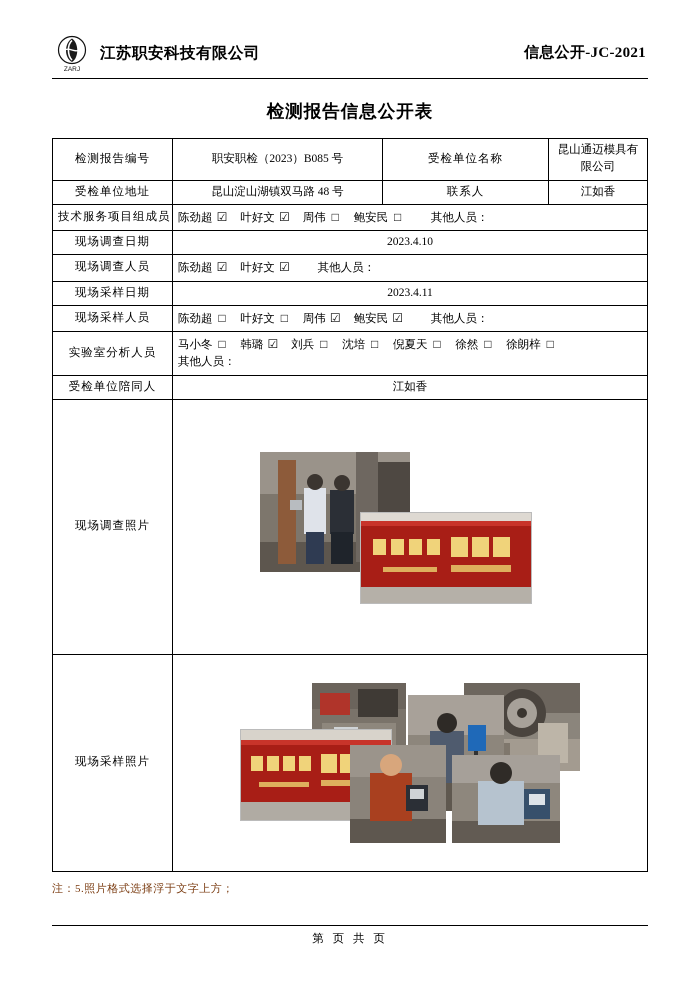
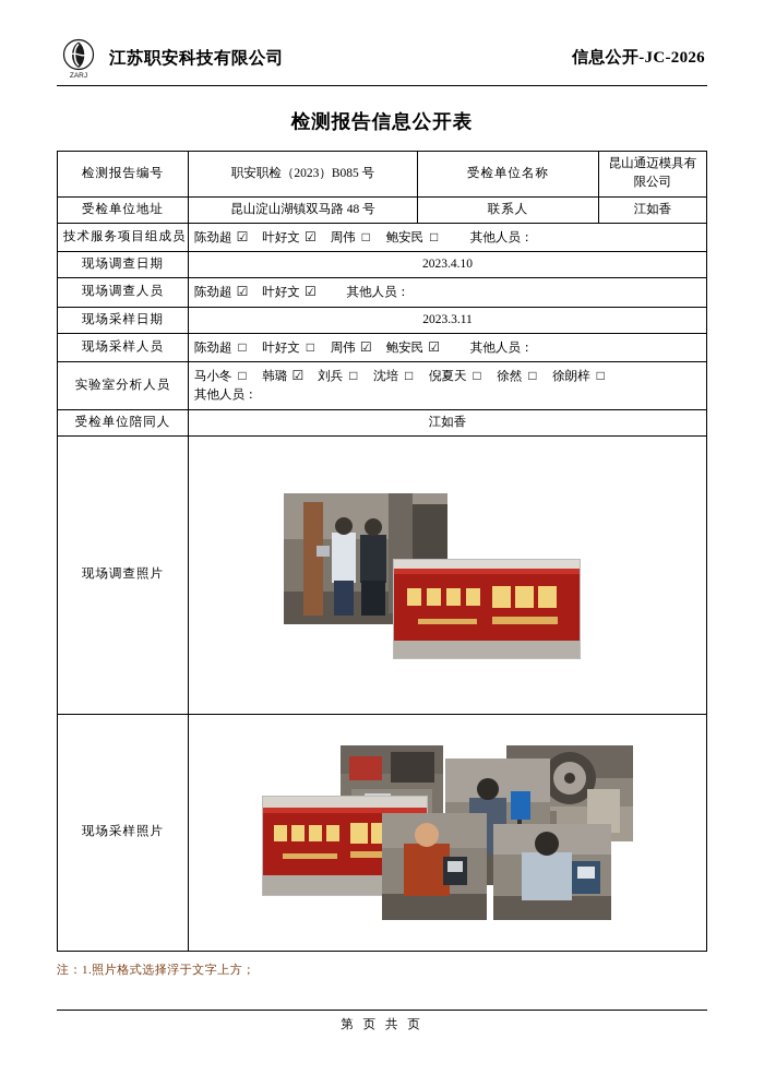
  江苏职安科技有限公司
- 信息公开-JC-2021
+ 信息公开-JC-2026
  检测报告信息公开表
  检测报告编号	职安职检（2023）B085 号	受检单位名称	昆山通迈模具有限公司
  受检单位地址	昆山淀山湖镇双马路 48 号	联系人	江如香
  技术服务项目组成员	陈劲超 ☑ 叶好文 ☑ 周伟 □ 鲍安民 □ 其他人员：
  现场调查日期	2023.4.10
  现场调查人员	陈劲超 ☑ 叶好文 ☑ 其他人员：
- 现场采样日期	2023.4.11
+ 现场采样日期	2023.3.11
  现场采样人员	陈劲超 □ 叶好文 □ 周伟 ☑ 鲍安民 ☑ 其他人员：
  实验室分析人员	马小冬 □ 韩璐 ☑ 刘兵 □ 沈培 □ 倪夏天 □ 徐然 □ 徐朗梓 □ 其他人员：
  受检单位陪同人	江如香
  现场调查照片
  现场采样照片
- 注：5.照片格式选择浮于文字上方；
+ 注：1.照片格式选择浮于文字上方；
  第 页 共 页
